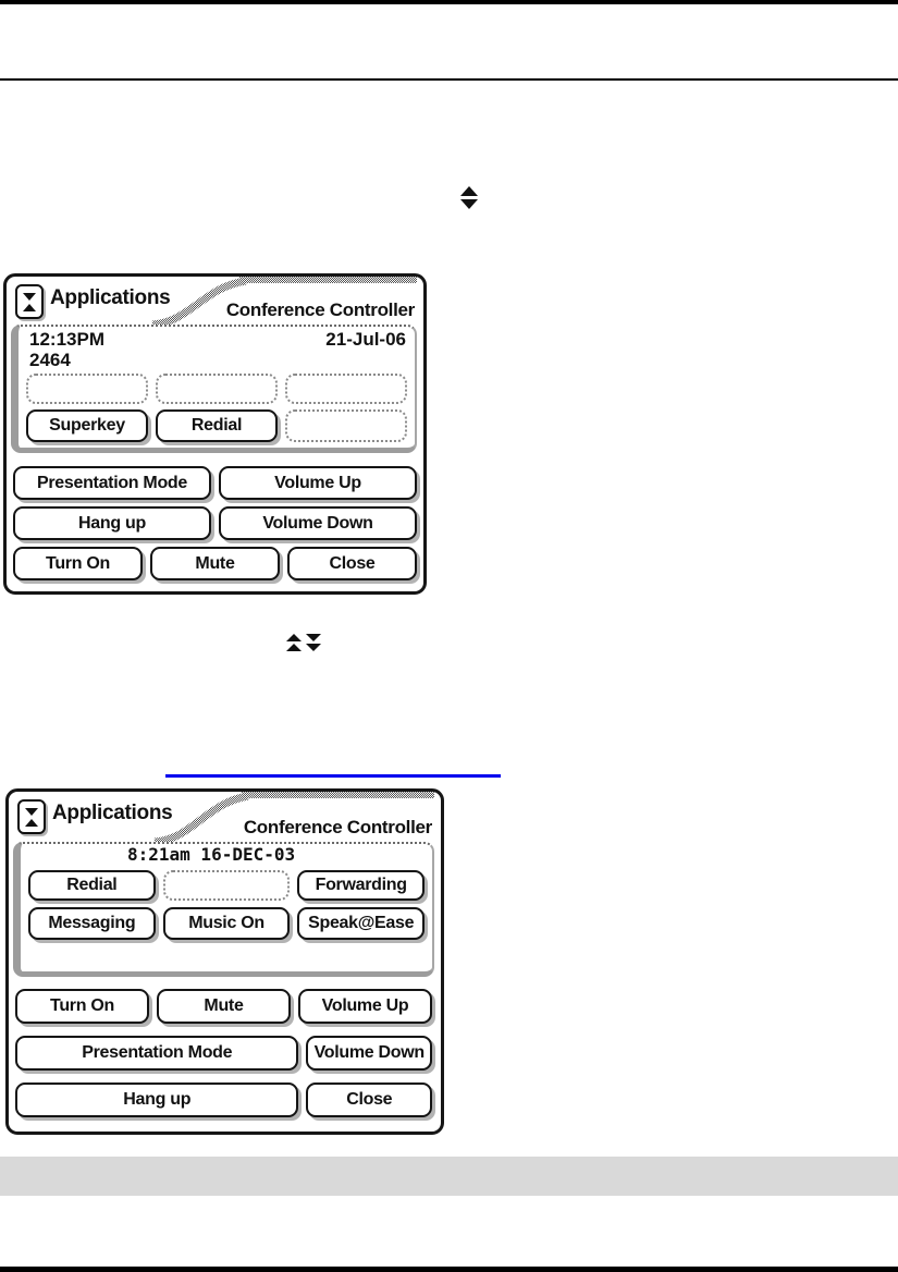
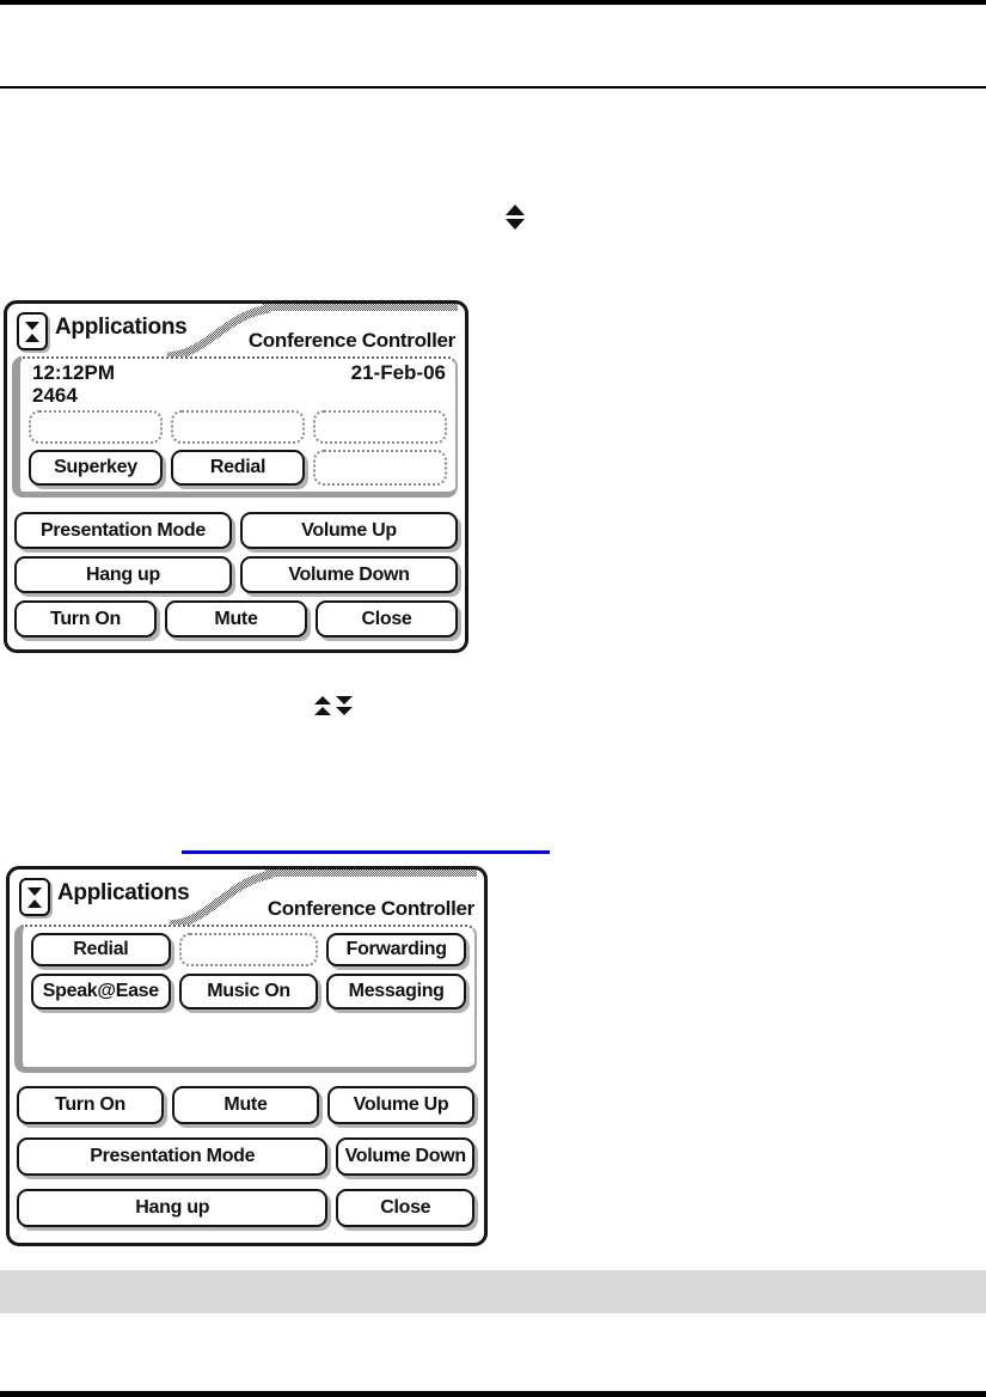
  Applications
  Conference Controller
- 12:13PM
+ 12:12PM
- 21-Jul-06
+ 21-Feb-06
  2464
  Superkey
  Redial
  Presentation Mode
  Volume Up
  Hang up
  Volume Down
  Turn On
  Mute
  Close
  Applications
  Conference Controller
- 8:21am 16-DEC-03
  Redial
  Forwarding
- Messaging
+ Speak@Ease
  Music On
- Speak@Ease
+ Messaging
  Turn On
  Mute
  Volume Up
  Presentation Mode
  Volume Down
  Hang up
  Close
